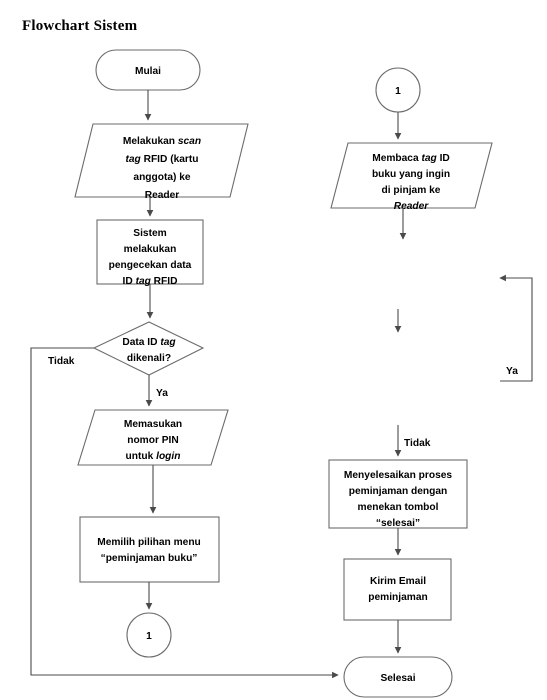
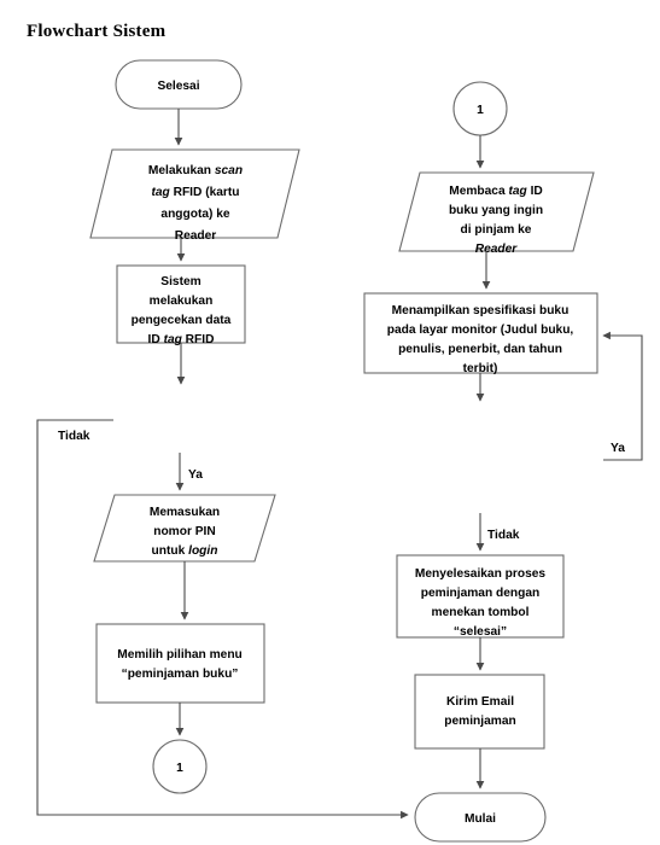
  Flowchart Sistem
- Mulai
+ Selesai
  Melakukan scan
  tag RFID (kartu
  anggota) ke
  Reader
  Sistem
  melakukan
  pengecekan data
  ID tag RFID
- Data ID tag
- dikenali?
  Memasukan
  nomor PIN
  untuk login
  Memilih pilihan menu
  “peminjaman buku”
  1
  1
  Membaca tag ID
  buku yang ingin
  di pinjam ke
  Reader
+ Menampilkan spesifikasi buku
+ pada layar monitor (Judul buku,
+ penulis, penerbit, dan tahun
+ terbit)
  Menyelesaikan proses
  peminjaman dengan
  menekan tombol
  “selesai”
  Kirim Email
  peminjaman
- Selesai
+ Mulai
  Tidak
  Ya
  Ya
  Tidak
